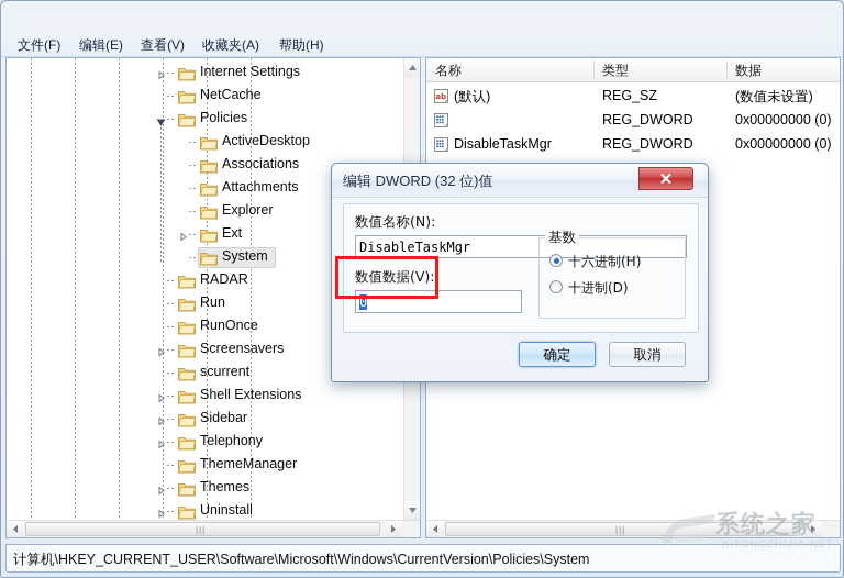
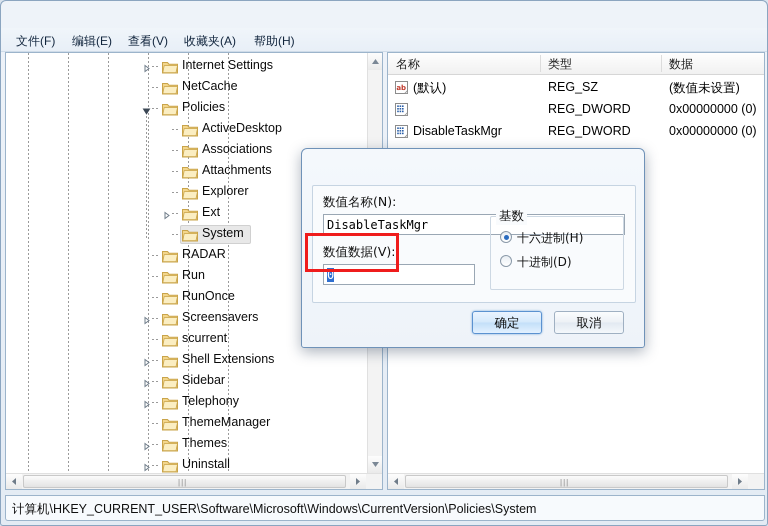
  文件(F)
  编辑(E)
  查看(V)
  收藏夹(A)
  帮助(H)
  Internet Settings
  NetCache
  Policies
  ActiveDesktop
  Associations
  Attachments
  Explorer
  Ext
  System
  RADAR
  Run
  RunOnce
  Screensavers
  scurrent
  Shell Extensions
  Sidebar
  Telephony
  ThemeManager
  Themes
  Uninstall
  |||
  名称
  类型
  数据
  ab
  (默认)
  REG_SZ
  (数值未设置)
  REG_DWORD
  0x00000000 (0)
  DisableTaskMgr
  REG_DWORD
  0x00000000 (0)
  |||
  计算机\HKEY_CURRENT_USER\Software\Microsoft\Windows\CurrentVersion\Policies\System
- 系统之家
- XITONGZHIJIA.NET
- 编辑 DWORD (32 位)值
  数值名称(N):
  DisableTaskMgr
  数值数据(V):
  0
  基数
  十六进制(H)
  十进制(D)
  确定
  取消
